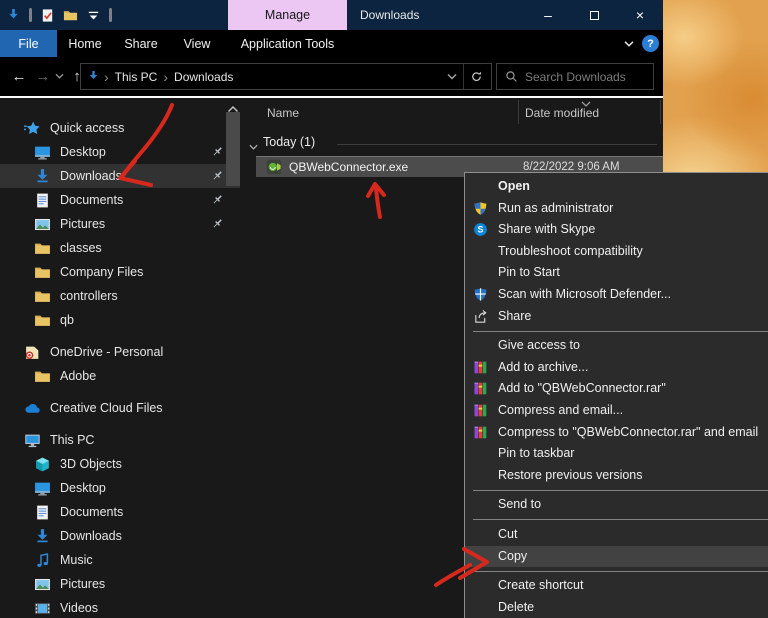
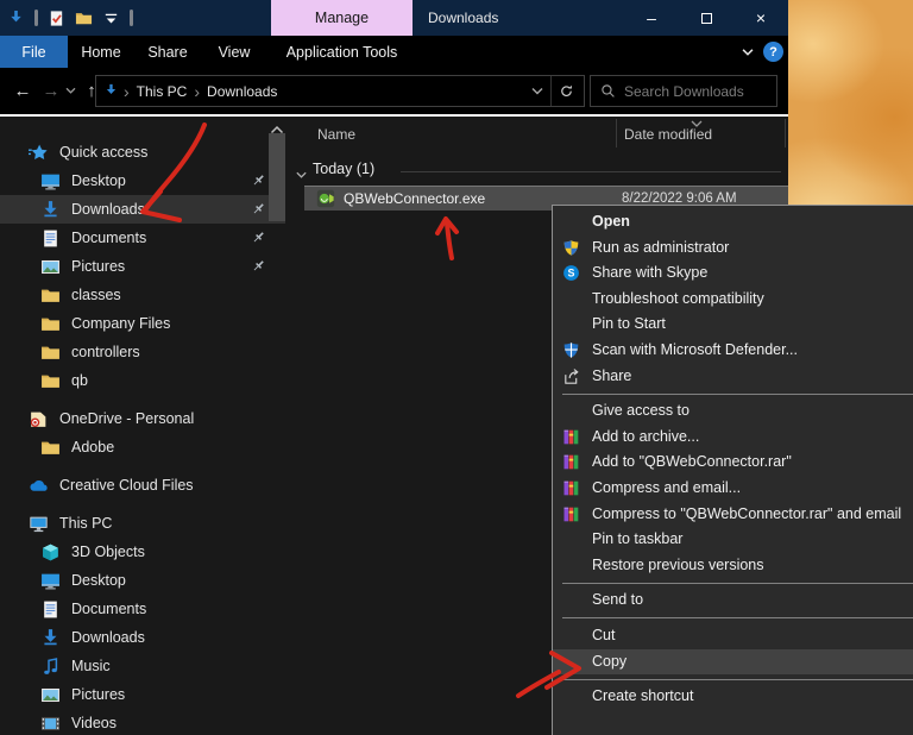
  Manage
  Downloads
  –
  ×
  File
  Home
  Share
  View
  Application Tools
  ?
  ←
  →
  ↑
  ›
  This PC
  ›
  Downloads
  Search Downloads
  Quick access
  Desktop
  Downloads
  Documents
  Pictures
  classes
  Company Files
  controllers
  qb
  OneDrive - Personal
  Adobe
  Creative Cloud Files
  This PC
  3D Objects
  Desktop
  Documents
  Downloads
  Music
  Pictures
  Videos
  Name
  Date modified
  Today (1)
  QBWebConnector.exe
  8/22/2022 9:06 AM
  Open
  Run as administrator
  S
  Share with Skype
  Troubleshoot compatibility
  Pin to Start
  Scan with Microsoft Defender...
  Share
  Give access to
  Add to archive...
  Add to "QBWebConnector.rar"
  Compress and email...
  Compress to "QBWebConnector.rar" and email
  Pin to taskbar
  Restore previous versions
  Send to
  Cut
  Copy
  Create shortcut
- Delete
